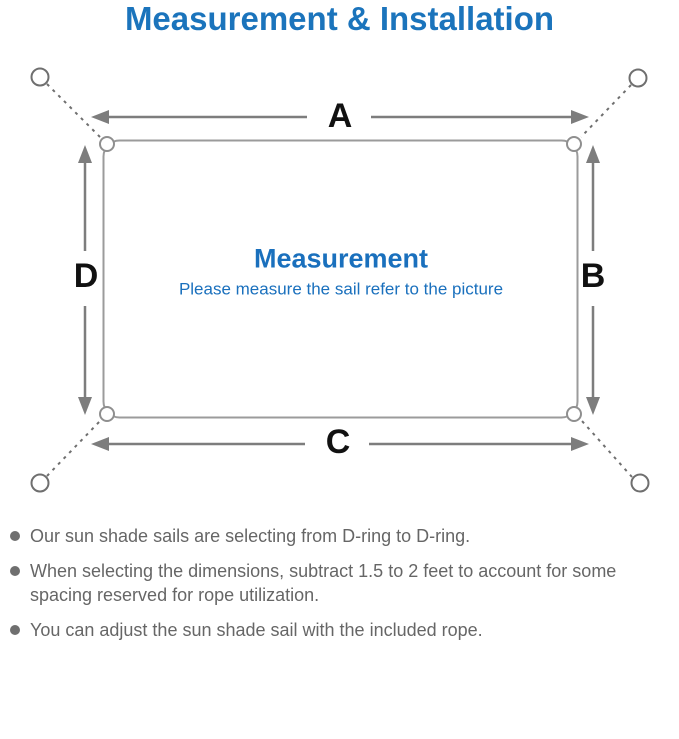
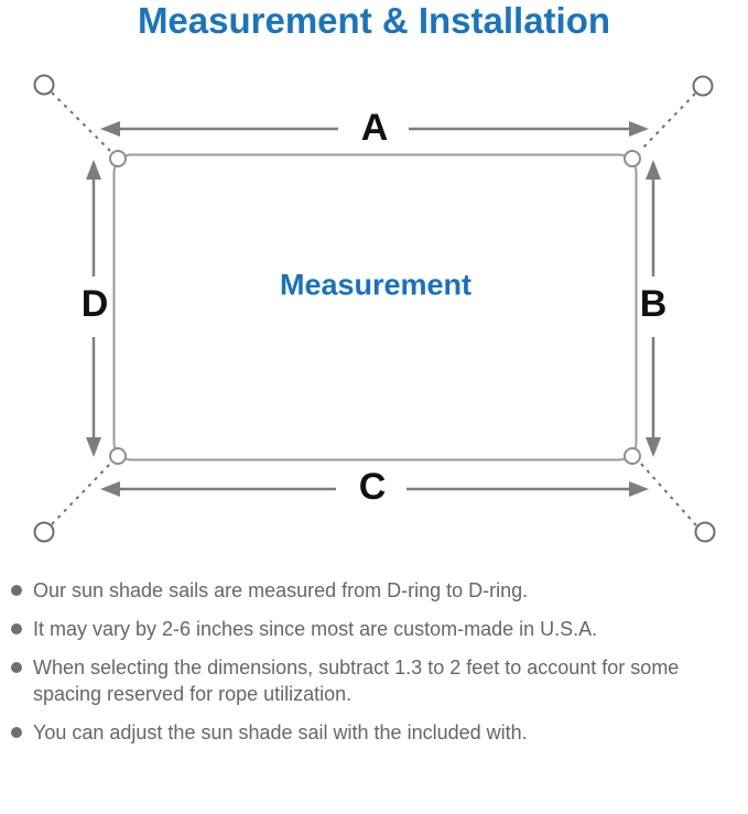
  Measurement & Installation
  A
  B
  C
  D
  Measurement
- Please measure the sail refer to the picture
- Our sun shade sails are selecting from D-ring to D-ring.
+ Our sun shade sails are measured from D-ring to D-ring.
+ It may vary by 2-6 inches since most are custom-made in U.S.A.
- When selecting the dimensions, subtract 1.5 to 2 feet to account for some spacing reserved for rope utilization.
+ When selecting the dimensions, subtract 1.3 to 2 feet to account for some spacing reserved for rope utilization.
- You can adjust the sun shade sail with the included rope.
+ You can adjust the sun shade sail with the included with.
